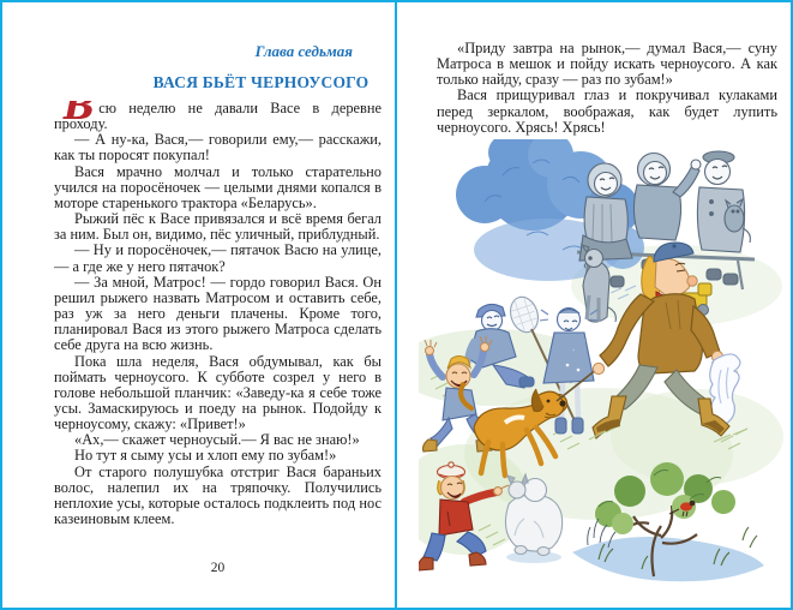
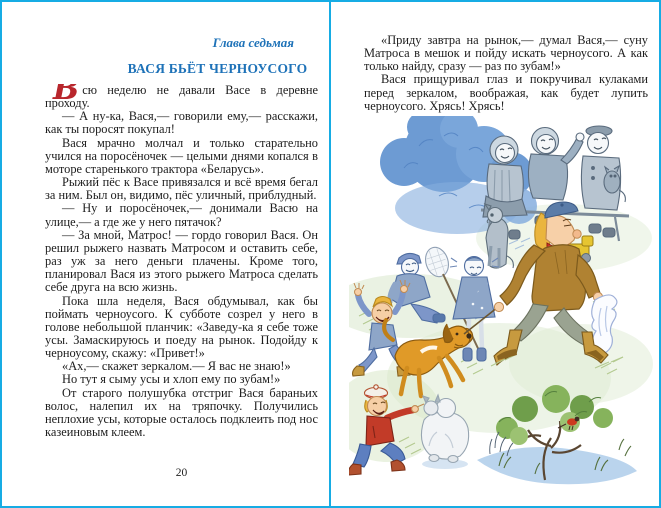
  Глава седьмая
  ВАСЯ БЬЁТ ЧЕРНОУСОГО
  В
  сю неделю не давали Васе в деревне проходу.
  — А ну-ка, Вася,— говорили ему,— расскажи, как ты поросят покупал!
  Вася мрачно молчал и только старательно учился на поросёночек — целыми днями копался в моторе старенького трактора «Беларусь».
  Рыжий пёс к Васе привязался и всё время бегал за ним. Был он, видимо, пёс уличный, приблудный.
- — Ну и поросёночек,— пятачок Васю на улице,— а где же у него пятачок?
+ — Ну и поросёночек,— донимали Васю на улице,— а где же у него пятачок?
  — За мной, Матрос! — гордо говорил Вася. Он решил рыжего назвать Матросом и оставить себе, раз уж за него деньги плачены. Кроме того, планировал Вася из этого рыжего Матроса сделать себе друга на всю жизнь.
  Пока шла неделя, Вася обдумывал, как бы поймать черноусого. К субботе созрел у него в голове небольшой планчик: «Заведу-ка я себе тоже усы. Замаскируюсь и поеду на рынок. Подойду к черноусому, скажу: «Привет!»
- «Ах,— скажет черноусый.— Я вас не знаю!»
+ «Ах,— скажет зеркалом.— Я вас не знаю!»
  Но тут я сыму усы и хлоп ему по зубам!»
  От старого полушубка отстриг Вася бараньих волос, налепил их на тряпочку. Получились неплохие усы, которые осталось подклеить под нос казеиновым клеем.
  20
  «Приду завтра на рынок,— думал Вася,— суну Матроса в мешок и пойду искать черноусого. А как только найду, сразу — раз по зубам!»
  Вася прищуривал глаз и покручивал кулаками перед зеркалом, воображая, как будет лупить черноусого. Хрясь! Хрясь!
